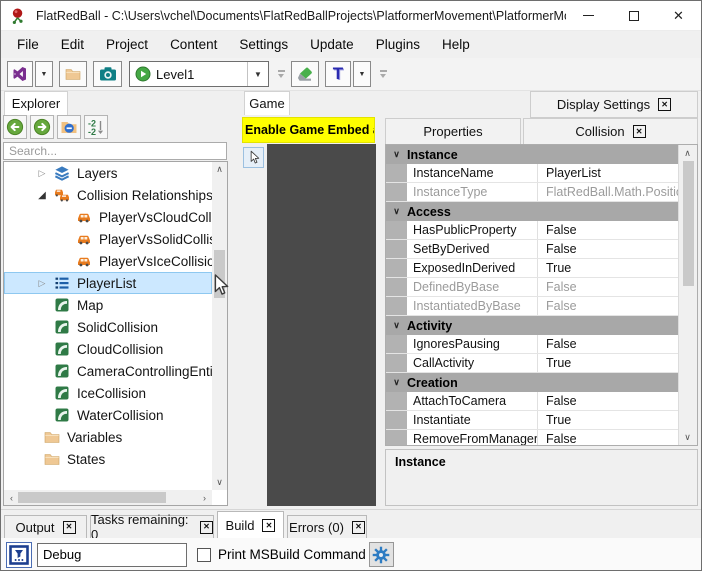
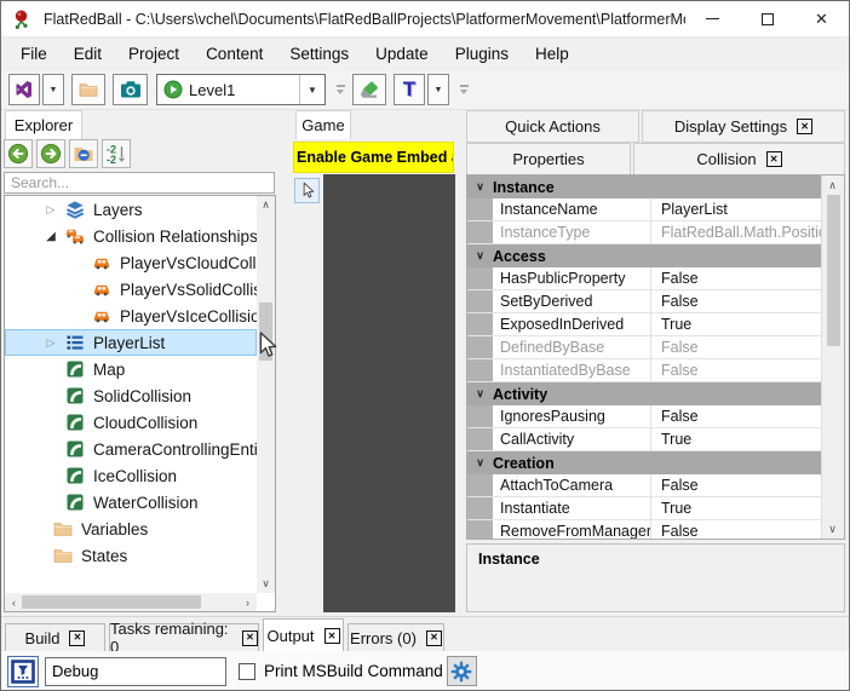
  FlatRedBall - C:\Users\vchel\Documents\FlatRedBallProjects\PlatformerMovement\PlatformerM
  ✕
  File
  Edit
  Project
  Content
  Settings
  Update
  Plugins
  Help
  Level1
  ▼
  T
  Explorer
  Search...
  ▷
  Layers
  ◢
  Collision Relationships
  PlayerVsCloudColl
  PlayerVsSolidColli
  PlayerVsIceCollisio
  ▷
  PlayerList
  Map
  SolidCollision
  CloudCollision
  CameraControllingEnt
  IceCollision
  WaterCollision
  Variables
  States
  ∧
  ∨
  ‹
  ›
  Game
  Enable Game Embed
+ Quick Actions
  Display Settings
  ✕
  Properties
  Collision
  ✕
  ∨
  Instance
  InstanceName
  PlayerList
  InstanceType
  FlatRedBall.Math.Positi
  ∨
  Access
  HasPublicProperty
  False
  SetByDerived
  False
  ExposedInDerived
  True
  DefinedByBase
  False
  InstantiatedByBase
  False
  ∨
  Activity
  IgnoresPausing
  False
  CallActivity
  True
  ∨
  Creation
  AttachToCamera
  False
  Instantiate
  True
  RemoveFromManager
  False
  ∧
  ∨
  Instance
- Output
+ Build
  ✕
  Tasks remaining: 0
  ✕
- Build
+ Output
  ✕
  Errors (0)
  ✕
  Debug
  Print MSBuild Command
